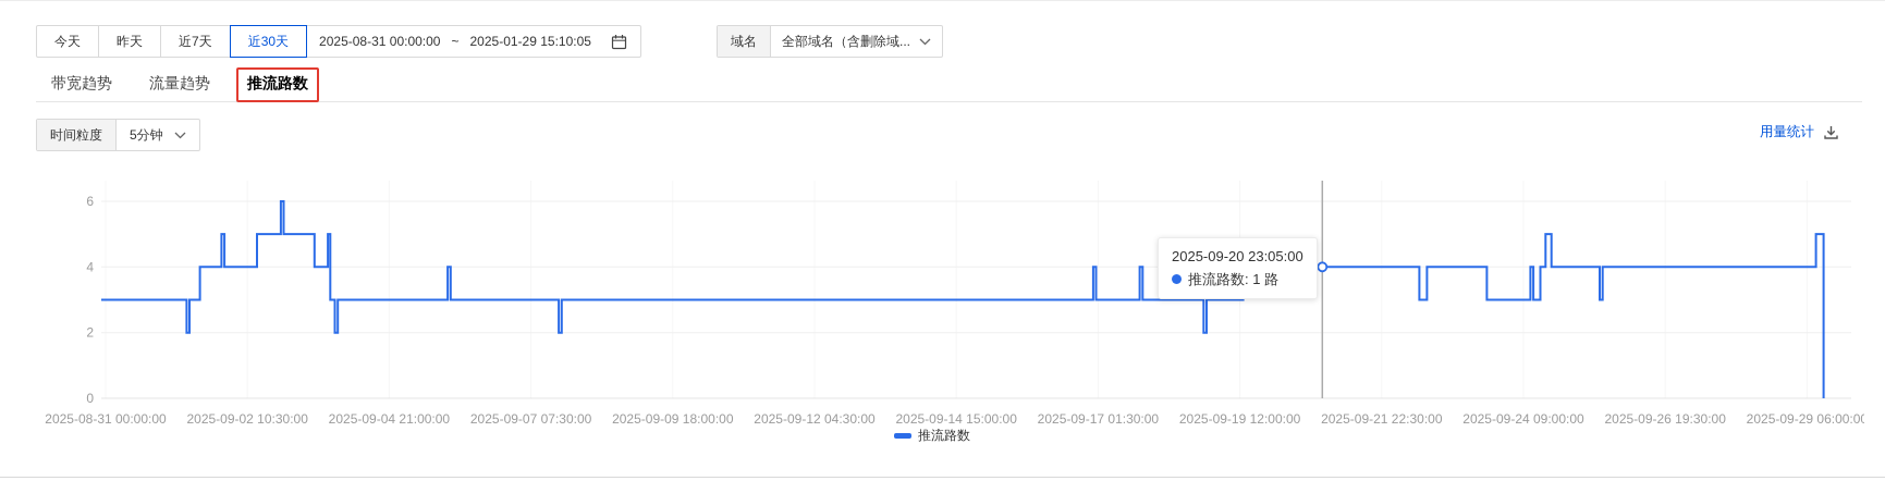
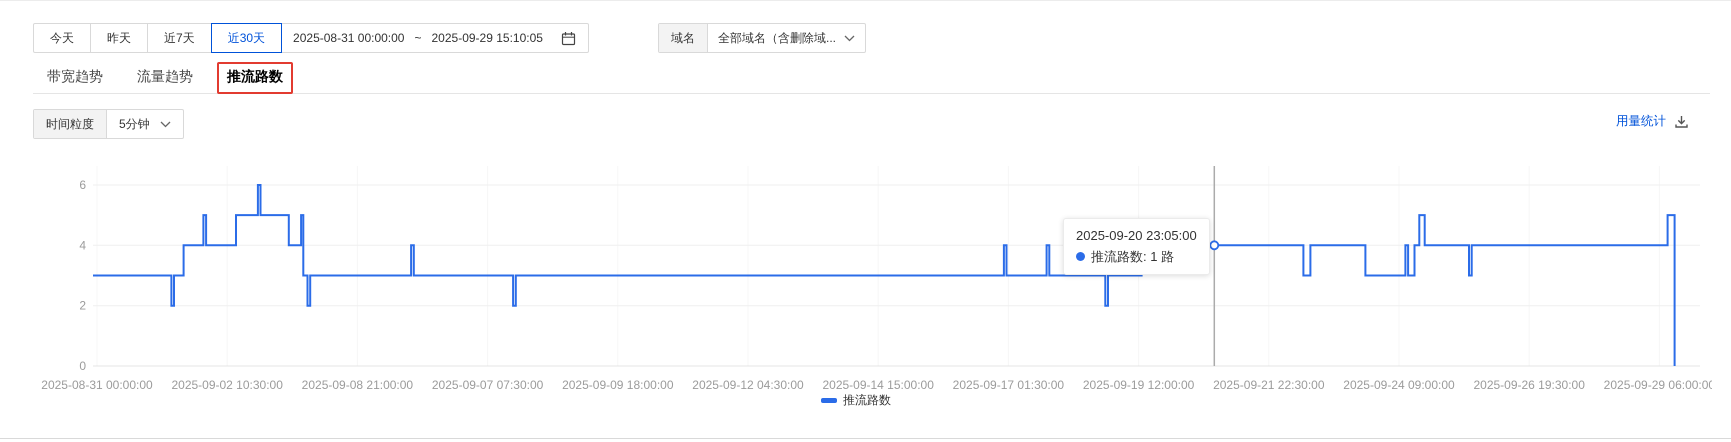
  今天
  昨天
  近7天
  近30天
  2025-08-31 00:00:00
  ~
- 2025-01-29 15:10:05
+ 2025-09-29 15:10:05
  域名
  全部域名（含删除域...
  带宽趋势
  流量趋势
  推流路数
  时间粒度
  5分钟
  用量统计
  0
  2
  4
  6
  2025-08-31 00:00:00
  2025-09-02 10:30:00
- 2025-09-04 21:00:00
+ 2025-09-08 21:00:00
  2025-09-07 07:30:00
  2025-09-09 18:00:00
  2025-09-12 04:30:00
  2025-09-14 15:00:00
  2025-09-17 01:30:00
  2025-09-19 12:00:00
  2025-09-21 22:30:00
  2025-09-24 09:00:00
  2025-09-26 19:30:00
  2025-09-29 06:00:00
  2025-09-20 23:05:00
  推流路数: 1 路
  推流路数
